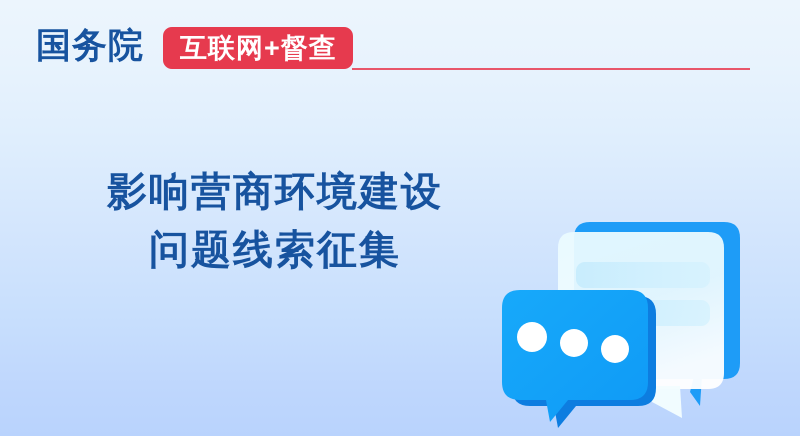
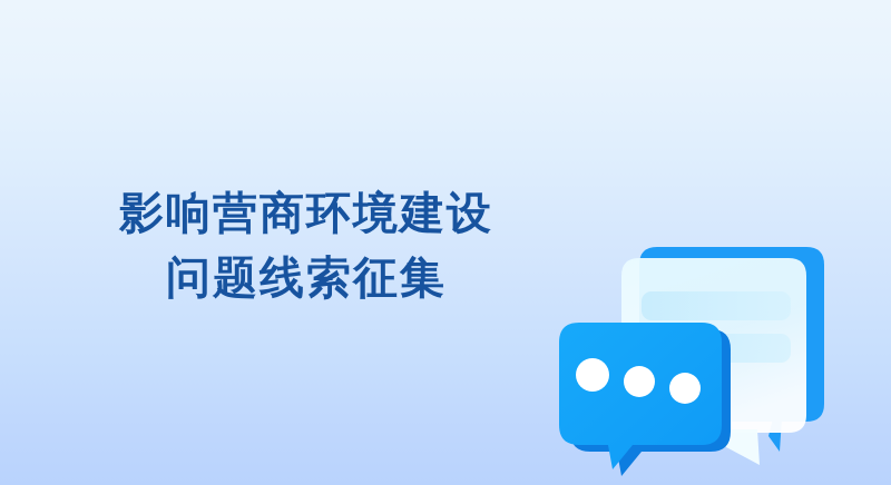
- 国务院
- 互联网+督查
  影响营商环境建设
  问题线索征集
